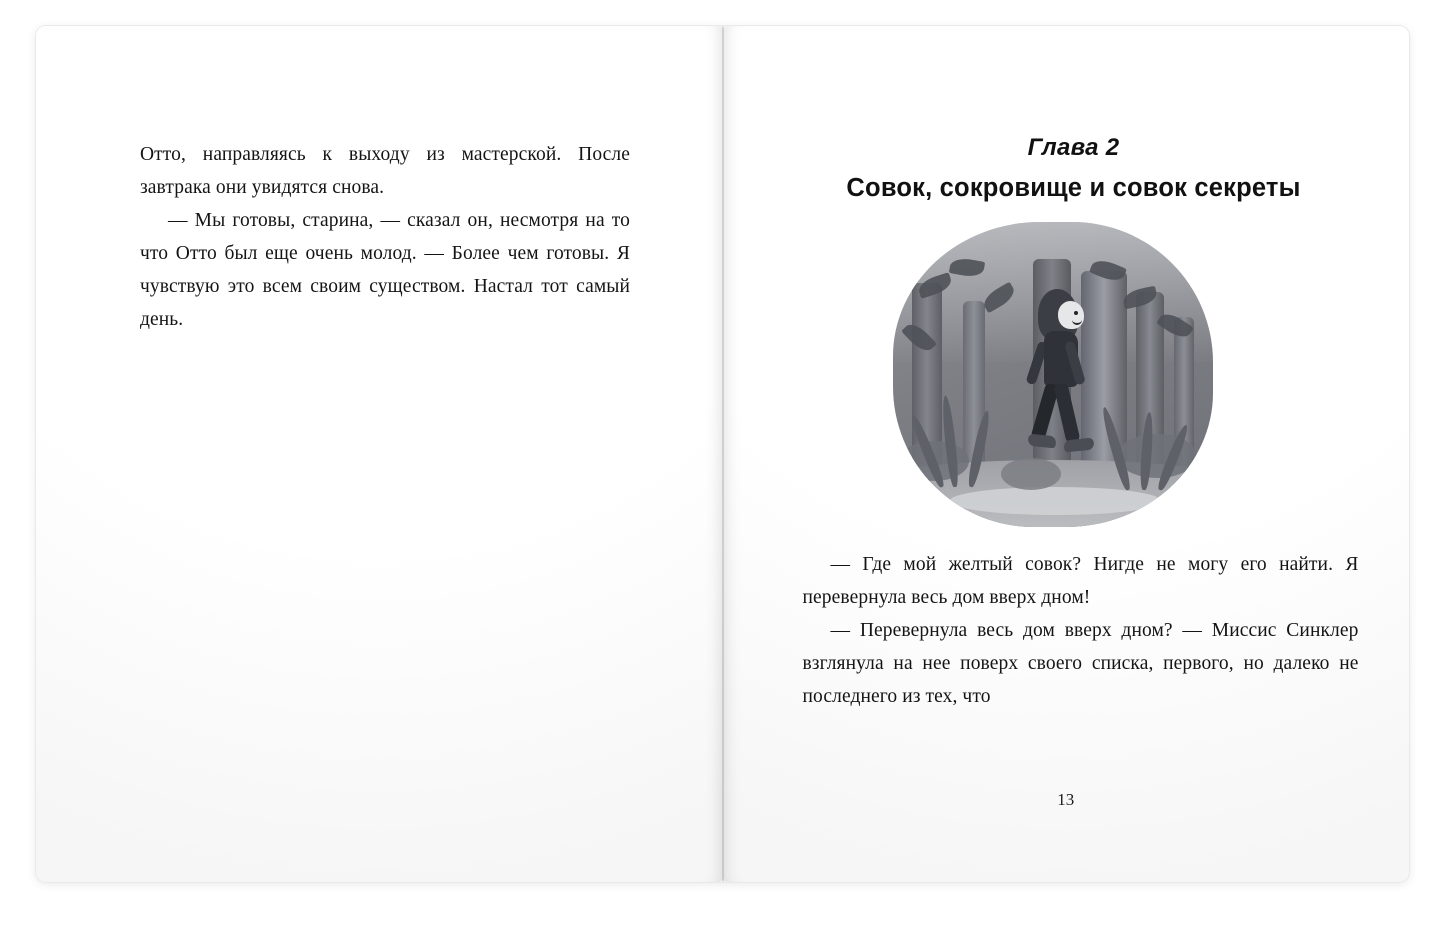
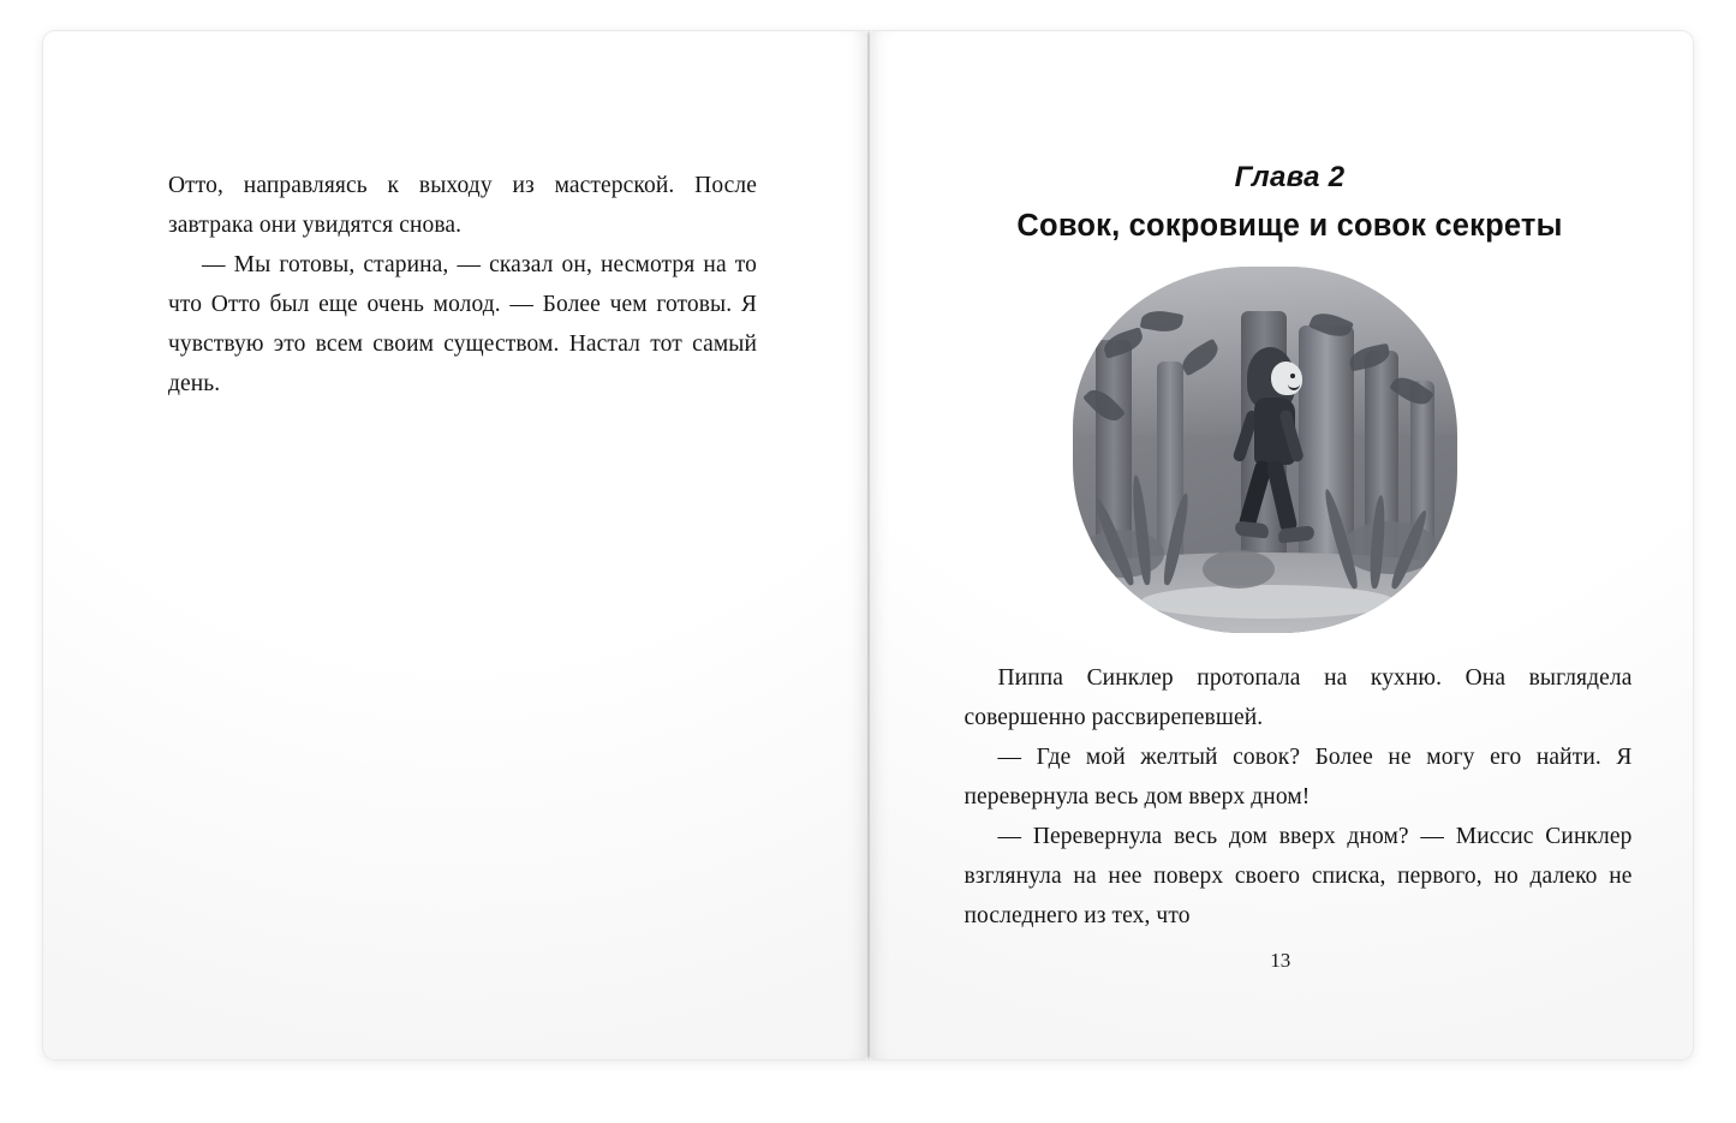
  Отто, направляясь к выходу из мастерской. После завтрака они увидятся снова.
  — Мы готовы, старина, — сказал он, несмотря на то что Отто был еще очень молод. — Более чем готовы. Я чувствую это всем своим существом. Настал тот самый день.
  Глава 2
  Совок, сокровище и совок секреты
+ Пиппа Синклер протопала на кухню. Она выглядела совершенно рассвирепевшей.
- — Где мой желтый совок? Нигде не могу его найти. Я перевернула весь дом вверх дном!
+ — Где мой желтый совок? Более не могу его найти. Я перевернула весь дом вверх дном!
  — Перевернула весь дом вверх дном? — Миссис Синклер взглянула на нее поверх своего списка, первого, но далеко не последнего из тех, что
  13
